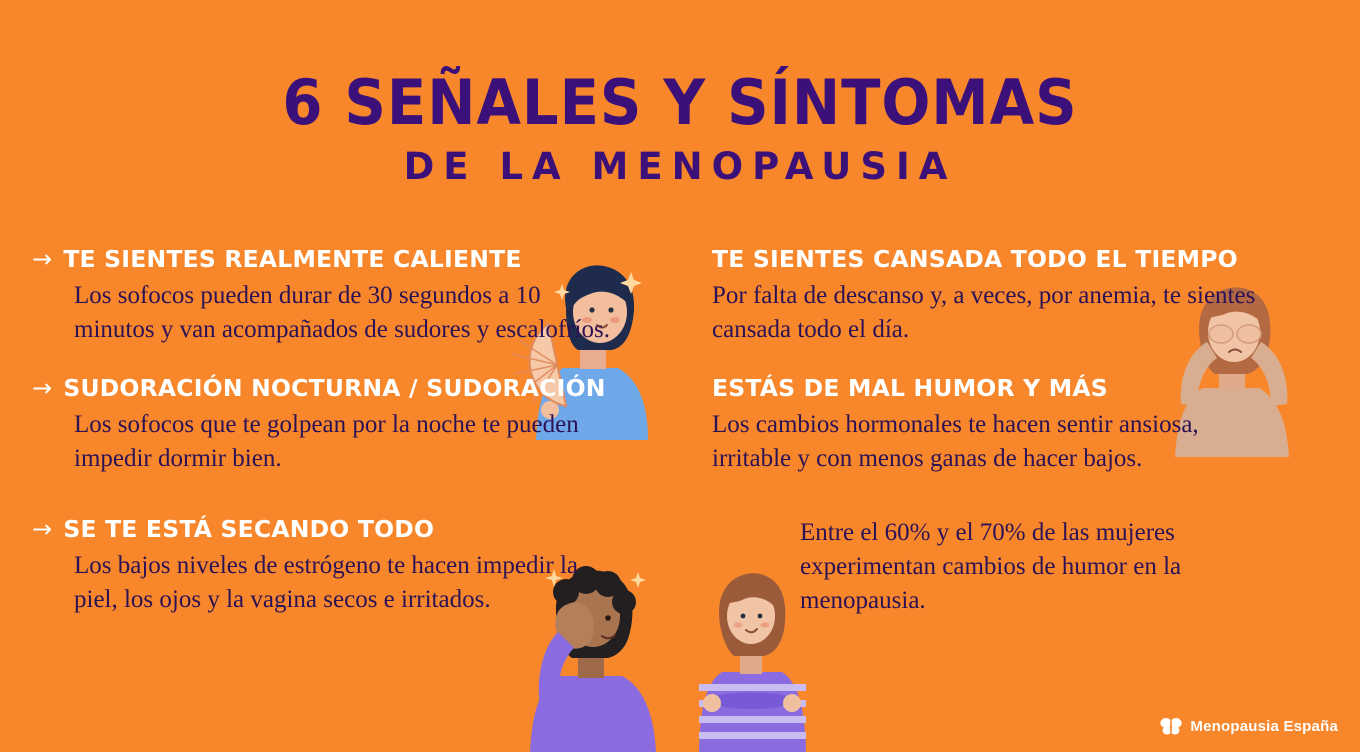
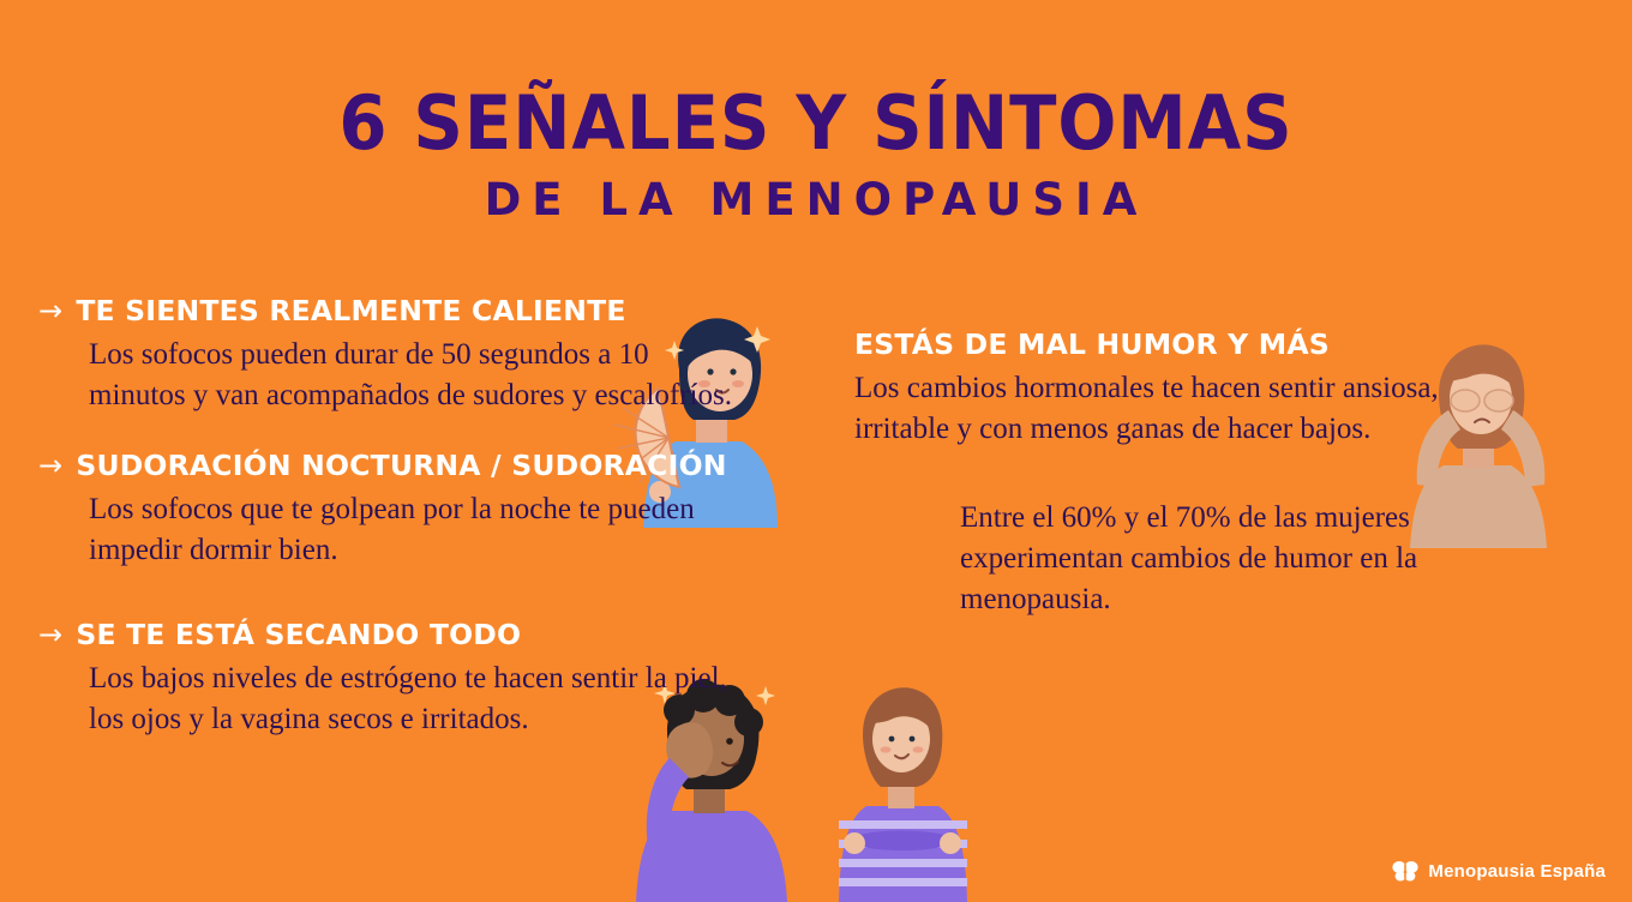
  6 SEÑALES Y SÍNTOMAS
  DE LA MENOPAUSIA
  →
  TE SIENTES REALMENTE CALIENTE
- Los sofocos pueden durar de 30 segundos a 10 minutos y van acompañados de sudores y escalofríos.
+ Los sofocos pueden durar de 50 segundos a 10 minutos y van acompañados de sudores y escalofríos.
  →
  SUDORACIÓN NOCTURNA / SUDORACIÓN
  Los sofocos que te golpean por la noche te pueden impedir dormir bien.
  →
  SE TE ESTÁ SECANDO TODO
- Los bajos niveles de estrógeno te hacen impedir la piel, los ojos y la vagina secos e irritados.
+ Los bajos niveles de estrógeno te hacen sentir la piel, los ojos y la vagina secos e irritados.
- TE SIENTES CANSADA TODO EL TIEMPO
- Por falta de descanso y, a veces, por anemia, te sientes cansada todo el día.
  ESTÁS DE MAL HUMOR Y MÁS
  Los cambios hormonales te hacen sentir ansiosa, irritable y con menos ganas de hacer bajos.
  Entre el 60% y el 70% de las mujeres experimentan cambios de humor en la menopausia.
  Menopausia España
